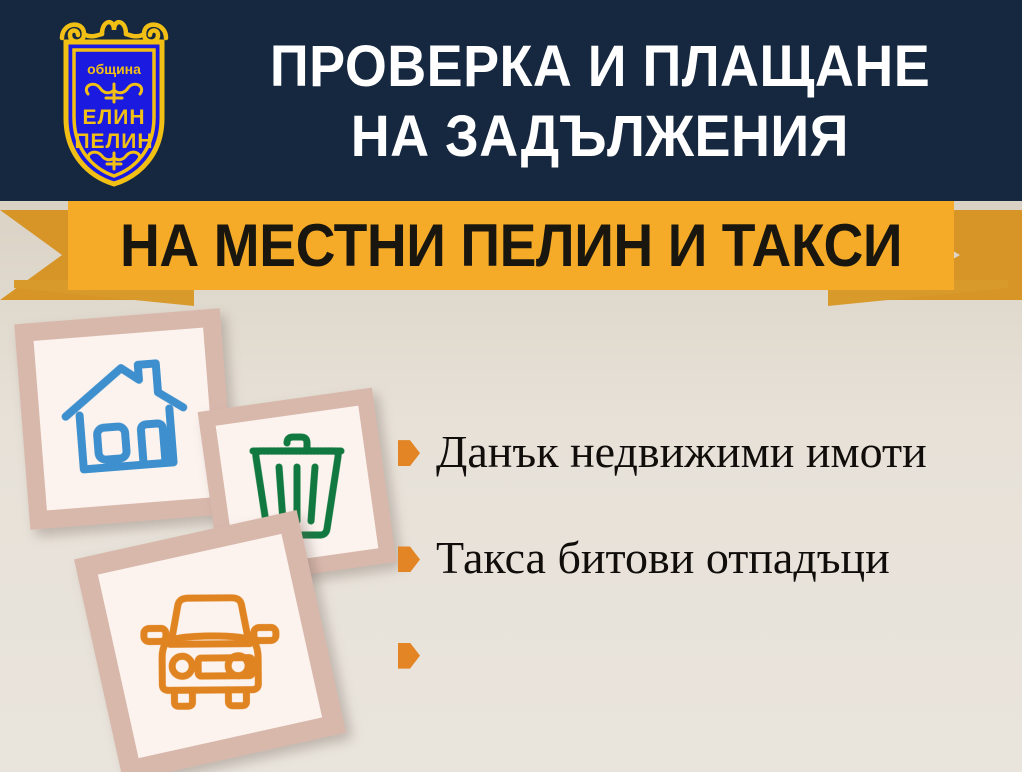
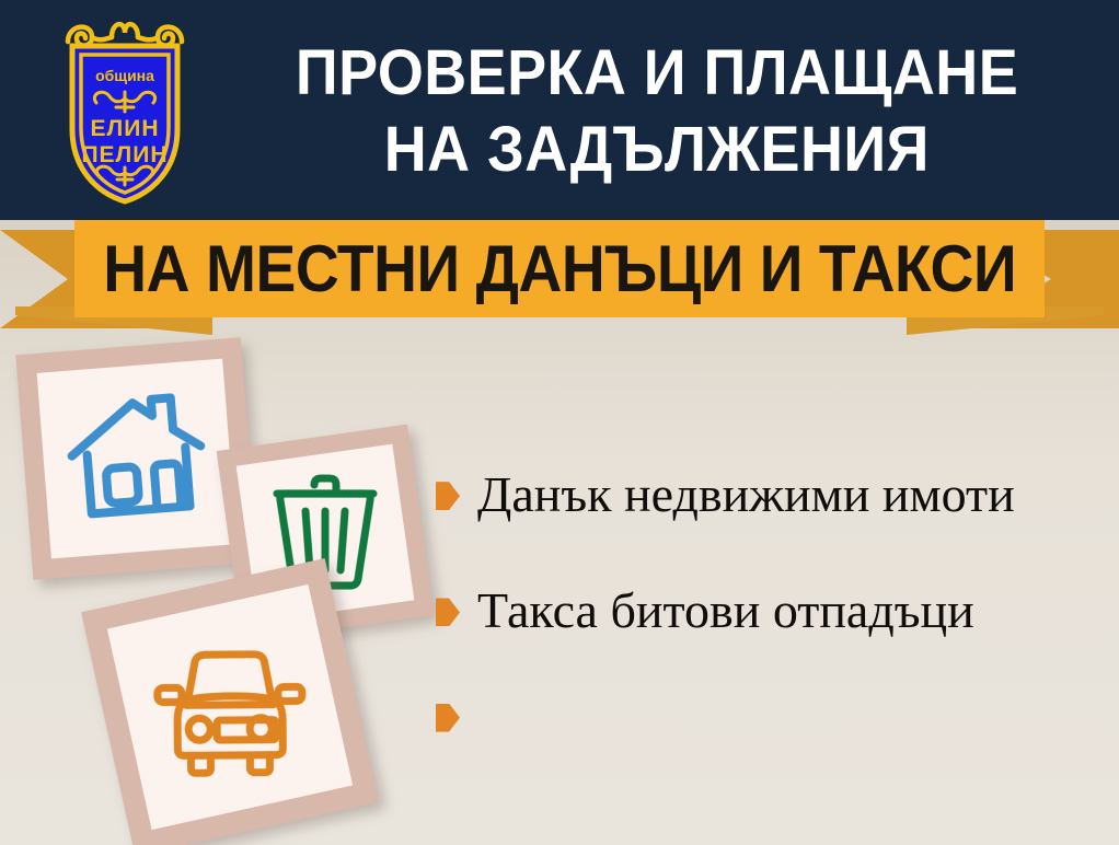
  община
  ЕЛИН
  ПЕЛИН
  ПРОВЕРКА И ПЛАЩАНЕ
  НА ЗАДЪЛЖЕНИЯ
- НА МЕСТНИ ПЕЛИН И ТАКСИ
+ НА МЕСТНИ ДАНЪЦИ И ТАКСИ
  Данък недвижими имоти
  Такса битови отпадъци
